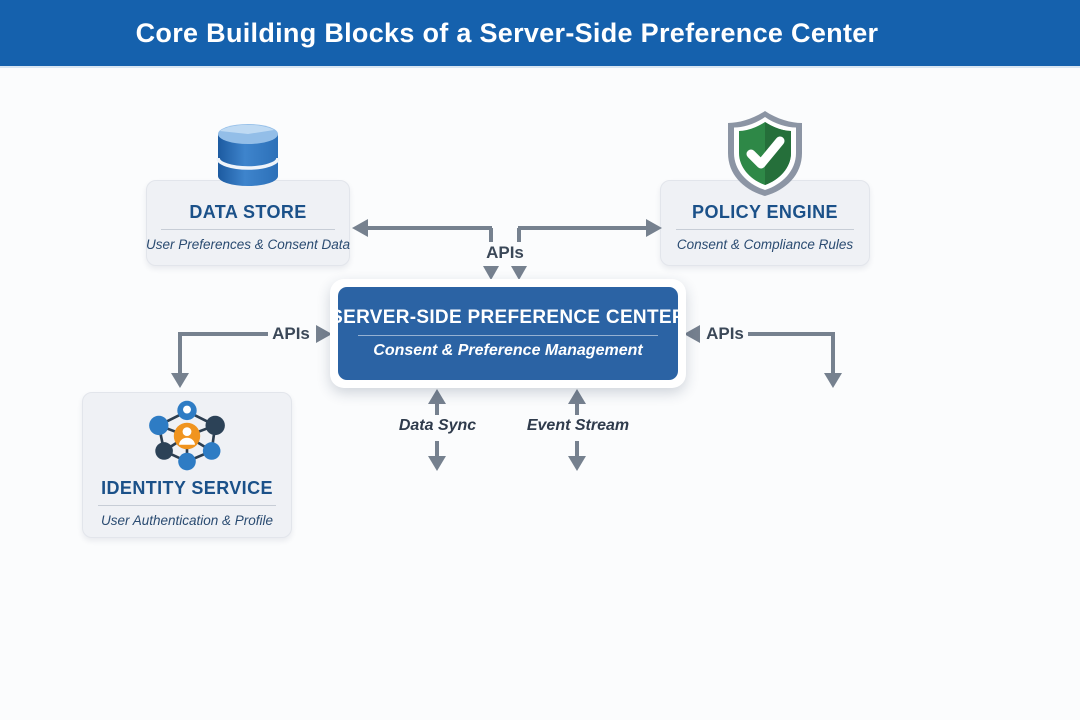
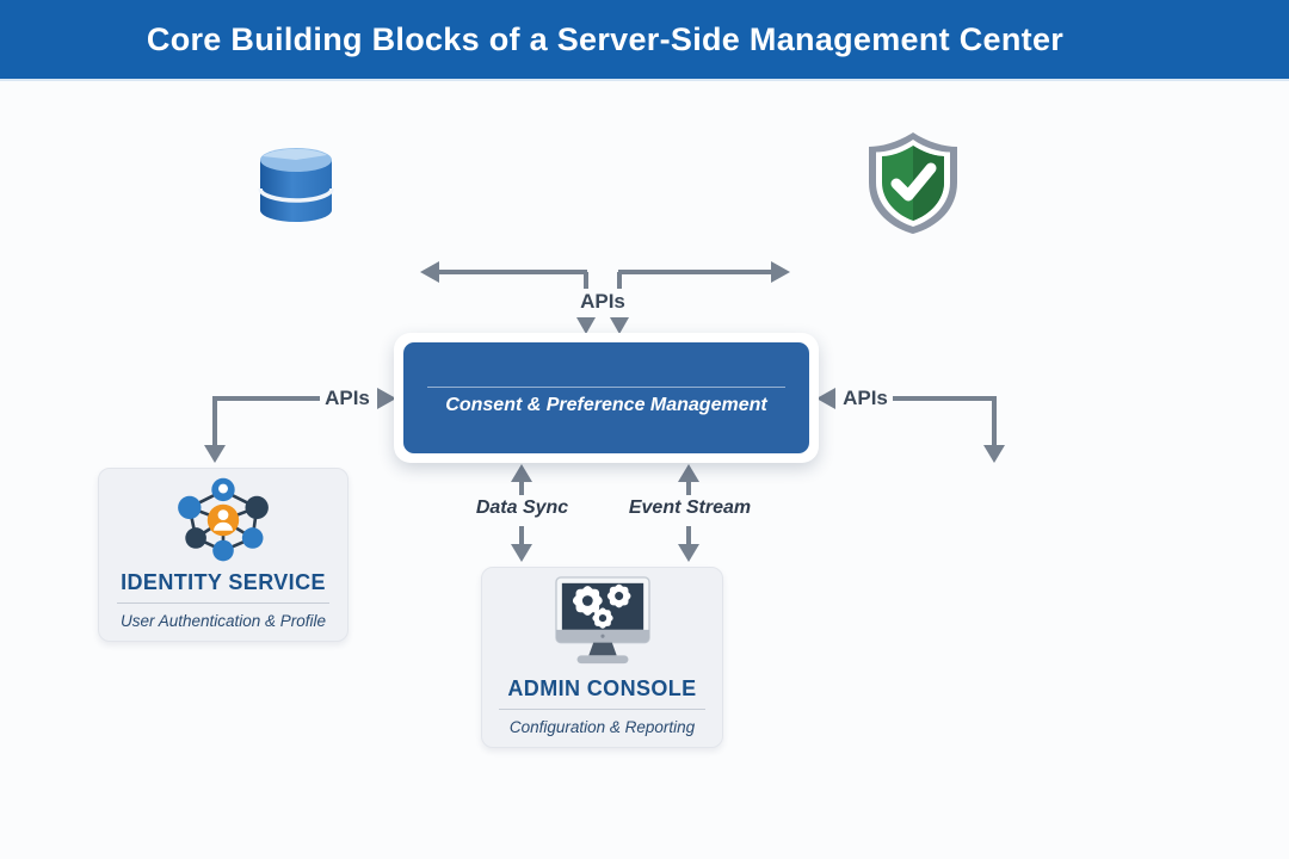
- Core Building Blocks of a Server-Side Preference Center
+ Core Building Blocks of a Server-Side Management Center
- DATA STORE
- User Preferences & Consent Data
- POLICY ENGINE
- Consent & Compliance Rules
- SERVER-SIDE PREFERENCE CENTER
  Consent & Preference Management
  APIs
  APIs
  APIs
  Data Sync
  Event Stream
  IDENTITY SERVICE
  User Authentication & Profile
+ ADMIN CONSOLE
+ Configuration & Reporting
